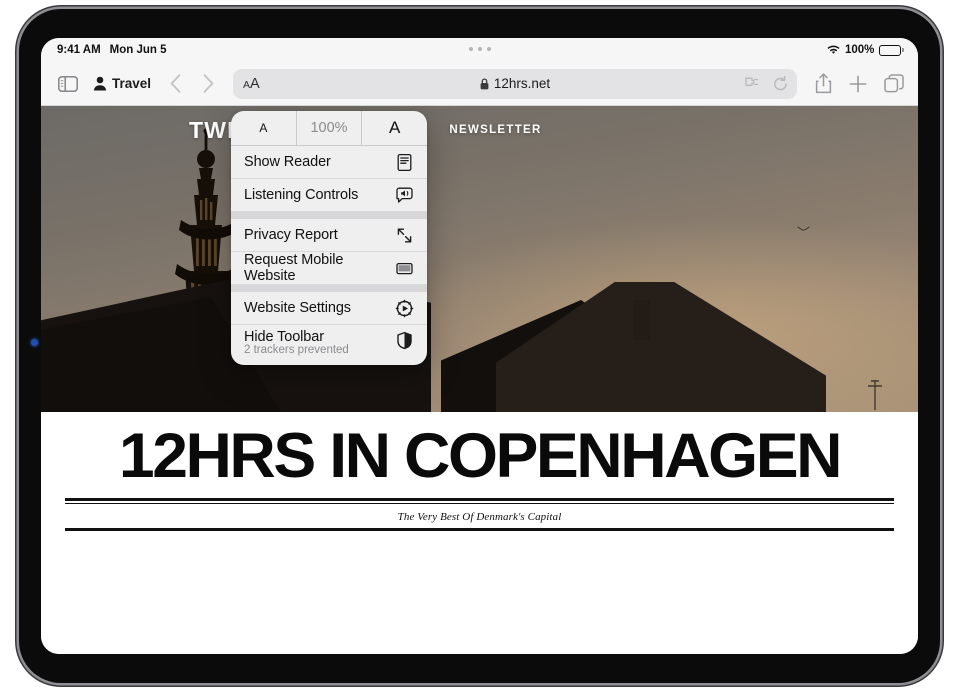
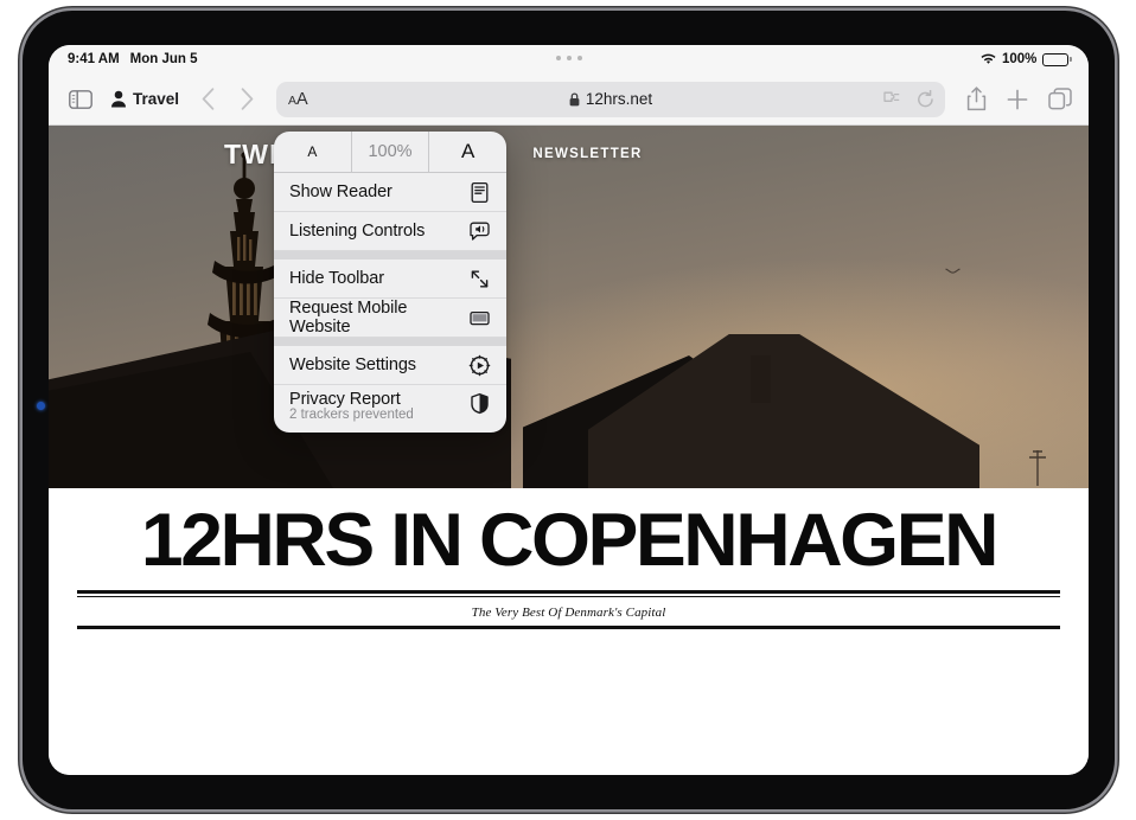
  9:41 AM
  Mon Jun 5
  100%
  Travel
  A
  A
  12hrs.net
  NEWSLETTER
  12HRS IN COPENHAGEN
  The Very Best Of Denmark's Capital
  A
  100%
  A
  Show Reader
  Listening Controls
- Privacy Report
+ Hide Toolbar
  Request Mobile Website
  Website Settings
- Hide Toolbar
+ Privacy Report
  2 trackers prevented
